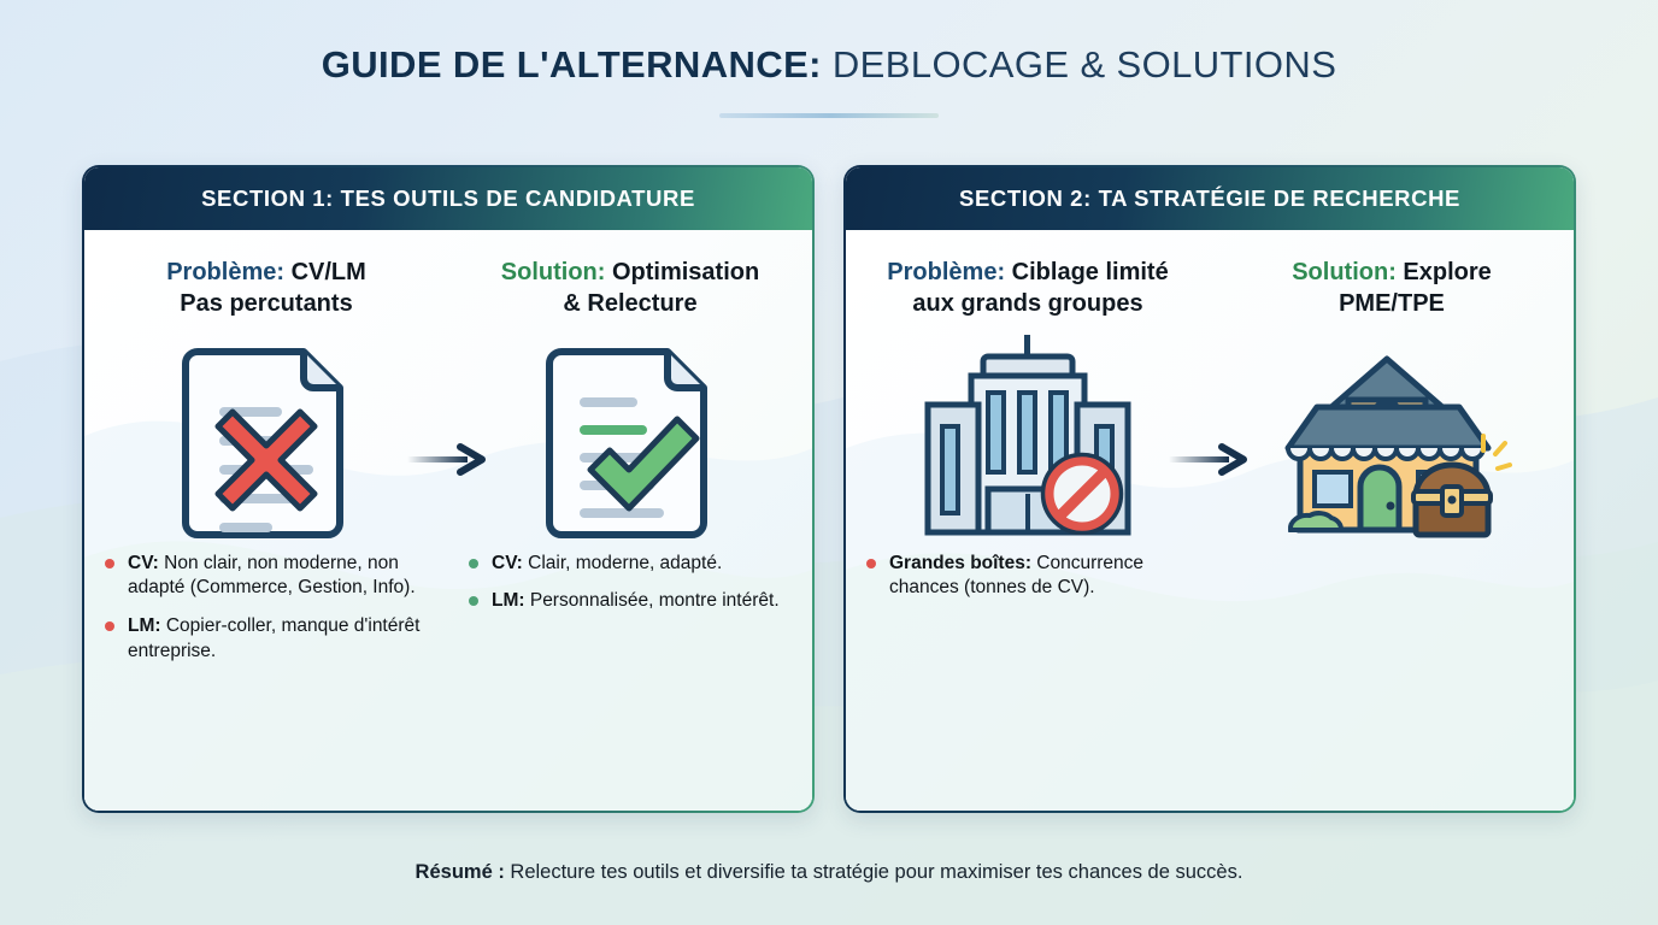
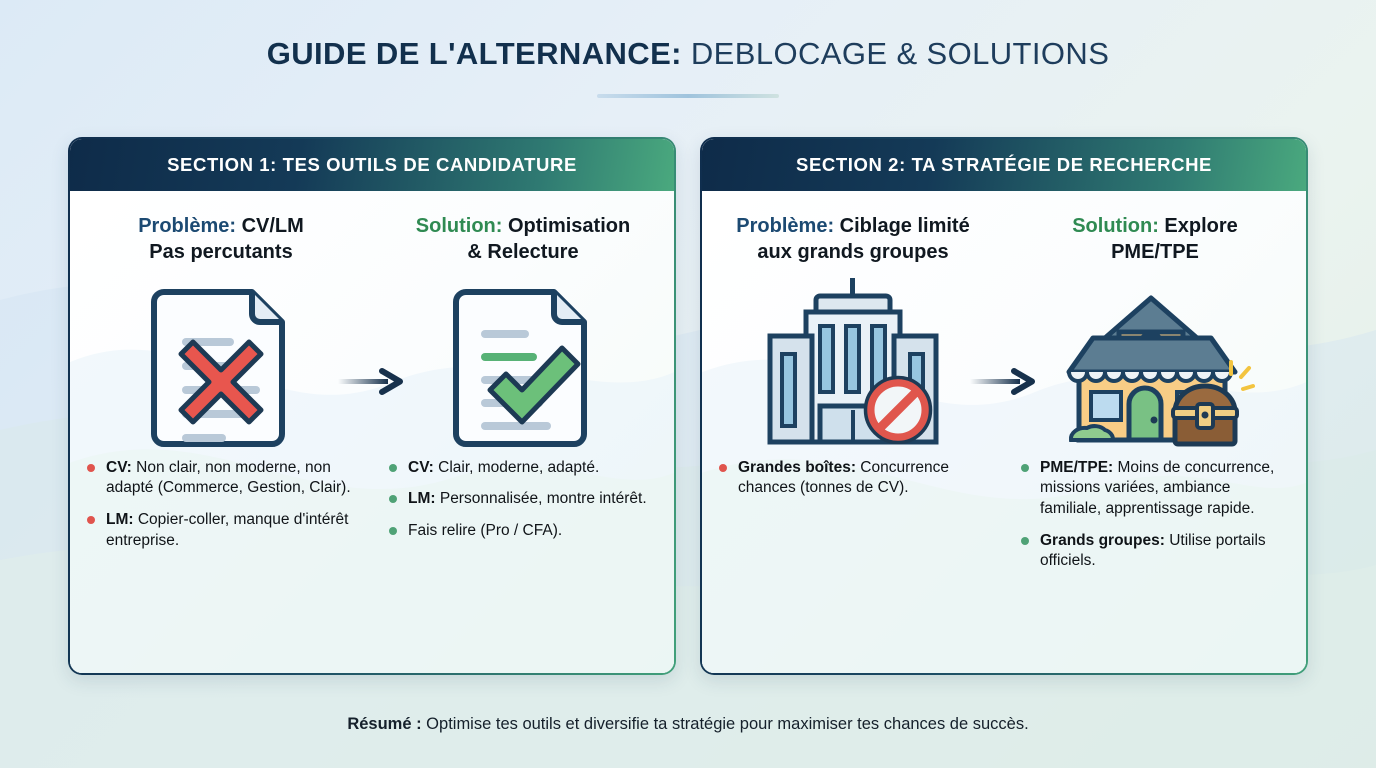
  GUIDE DE L'ALTERNANCE: DEBLOCAGE & SOLUTIONS
  SECTION 1: TES OUTILS DE CANDIDATURE
  Problème: CV/LM
  Pas percutants
- CV: Non clair, non moderne, non adapté (Commerce, Gestion, Info).
+ CV: Non clair, non moderne, non adapté (Commerce, Gestion, Clair).
  LM: Copier-coller, manque d'intérêt entreprise.
  Solution: Optimisation
  & Relecture
  CV: Clair, moderne, adapté.
  LM: Personnalisée, montre intérêt.
+ Fais relire (Pro / CFA).
  SECTION 2: TA STRATÉGIE DE RECHERCHE
  Problème: Ciblage limité
  aux grands groupes
  Grandes boîtes: Concurrence chances (tonnes de CV).
  Solution: Explore
  PME/TPE
+ PME/TPE: Moins de concurrence, missions variées, ambiance familiale, apprentissage rapide.
+ Grands groupes: Utilise portails officiels.
- Résumé : Relecture tes outils et diversifie ta stratégie pour maximiser tes chances de succès.
+ Résumé : Optimise tes outils et diversifie ta stratégie pour maximiser tes chances de succès.
